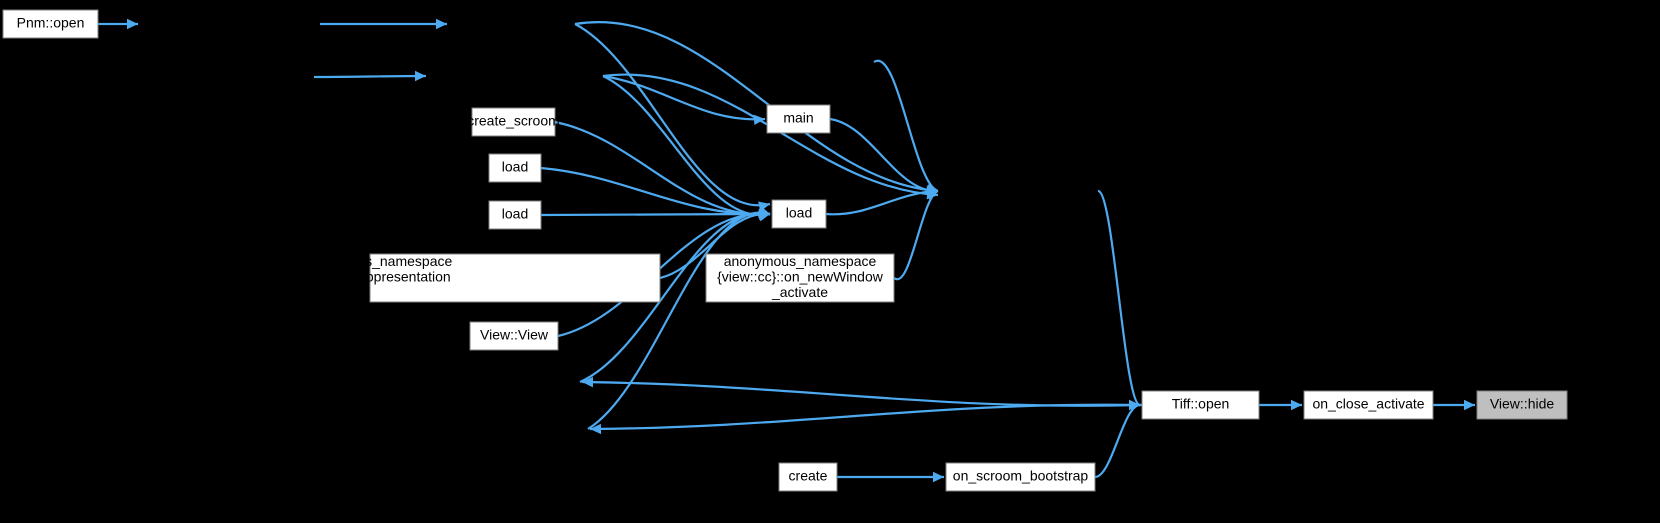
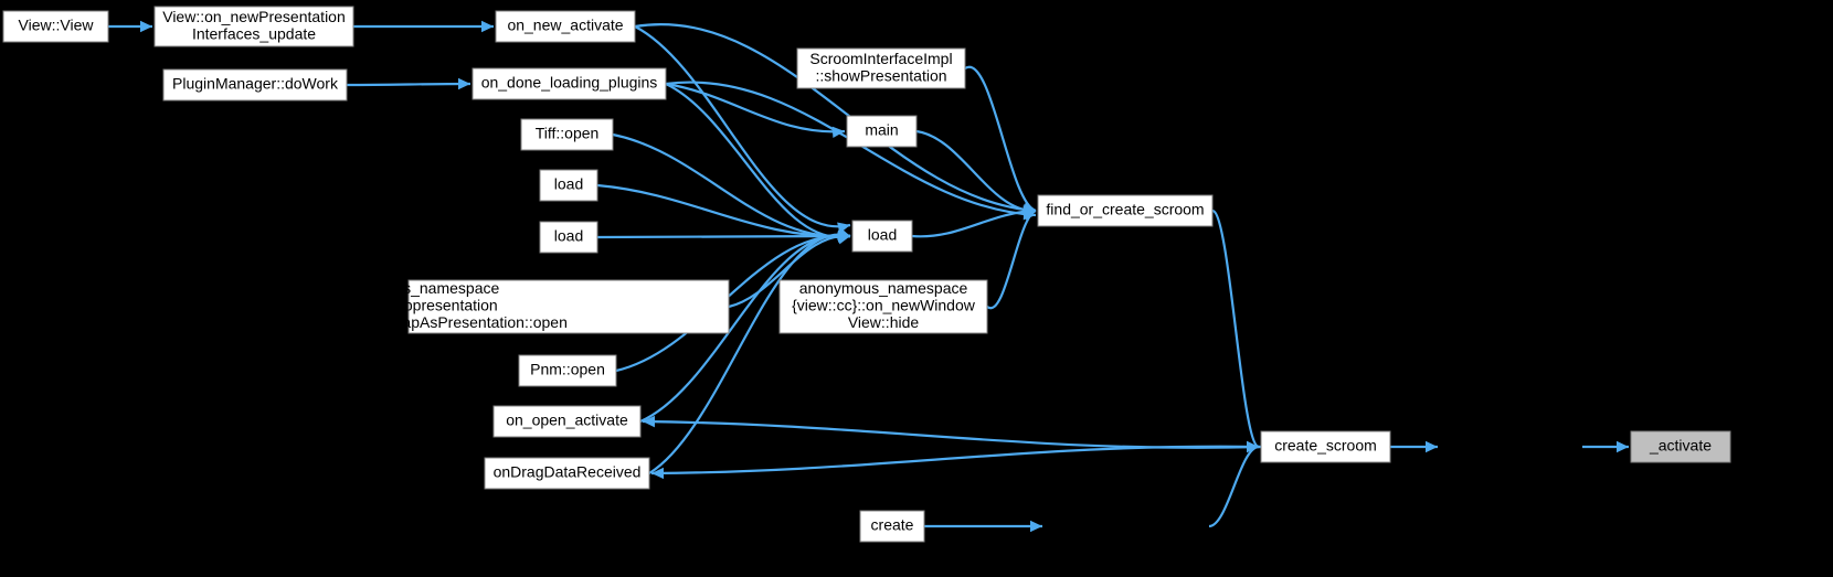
- Pnm::open
+ View::View
+ View::on_newPresentation
+ Interfaces_update
+ on_new_activate
+ PluginManager::doWork
+ on_done_loading_plugins
+ ScroomInterfaceImpl
+ ::showPresentation
  main
- create_scroom
+ Tiff::open
  load
  load
  load
+ find_or_create_scroom
  anonymous_namespace
  {tiledbitmappresentation
+ ::cc}::OpenTiledBitmapAsPresentation::open
  anonymous_namespace
  {view::cc}::on_newWindow
- _activate
+ View::hide
- View::View
+ Pnm::open
+ on_open_activate
+ onDragDataReceived
- Tiff::open
+ create_scroom
- on_close_activate
- View::hide
+ _activate
  create
- on_scroom_bootstrap
